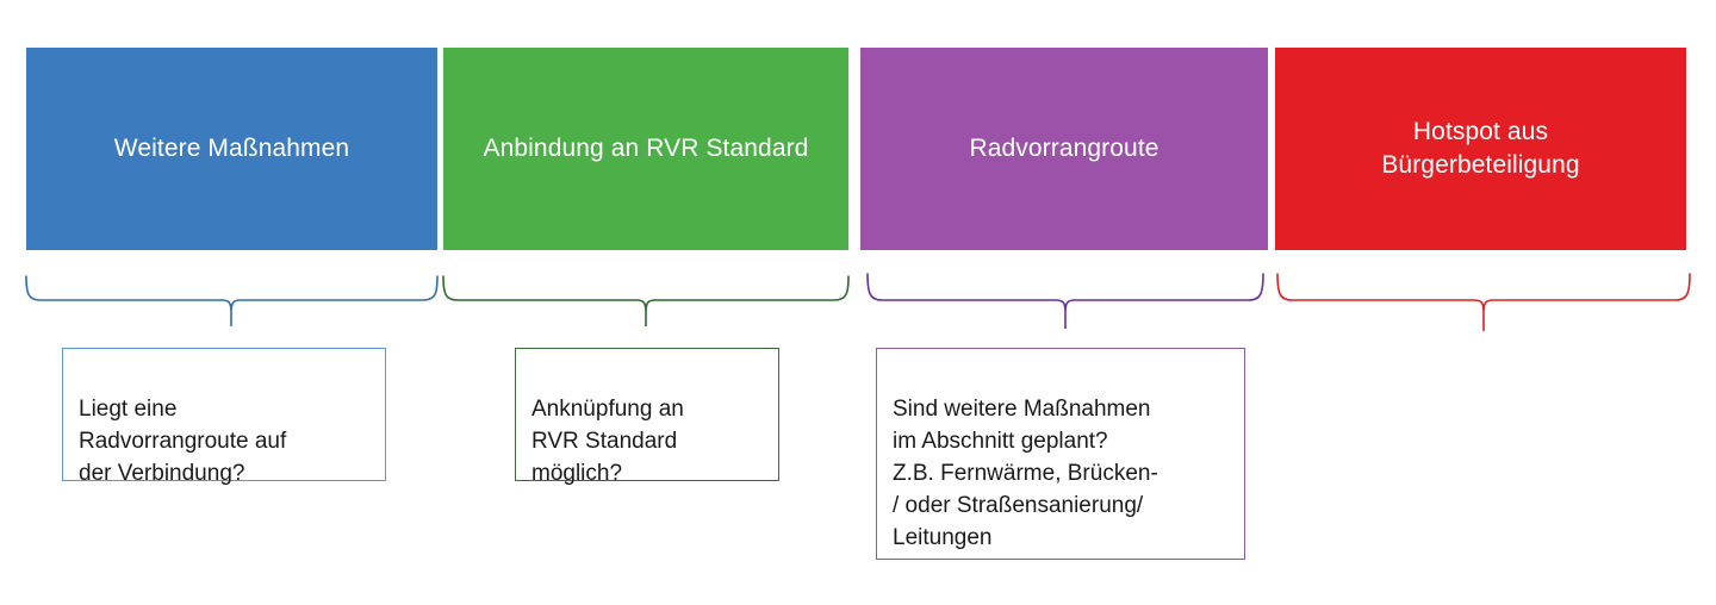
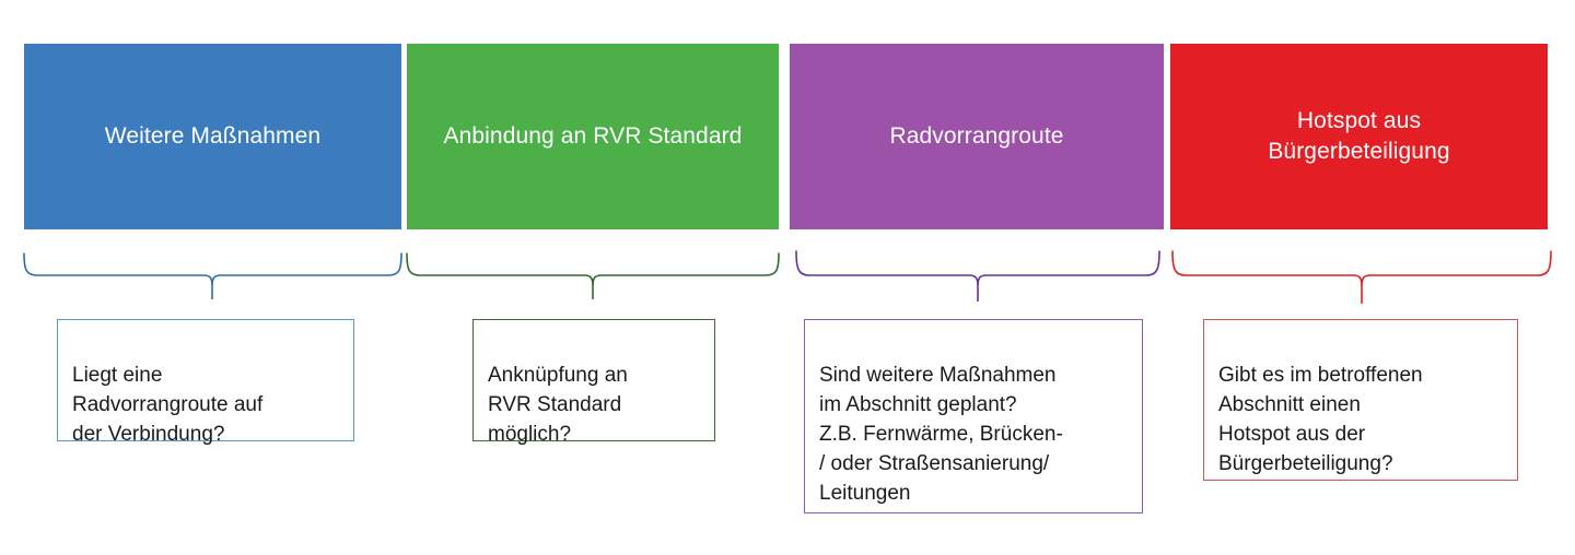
  Weitere Maßnahmen
  Anbindung an RVR Standard
  Radvorrangroute
  Hotspot aus
  Bürgerbeteiligung
  Liegt eine
  Radvorrangroute auf
  der Verbindung?
  Anknüpfung an
  RVR Standard
  möglich?
  Sind weitere Maßnahmen
  im Abschnitt geplant?
  Z.B. Fernwärme, Brücken-
  / oder Straßensanierung/
  Leitungen
+ Gibt es im betroffenen
+ Abschnitt einen
+ Hotspot aus der
+ Bürgerbeteiligung?
